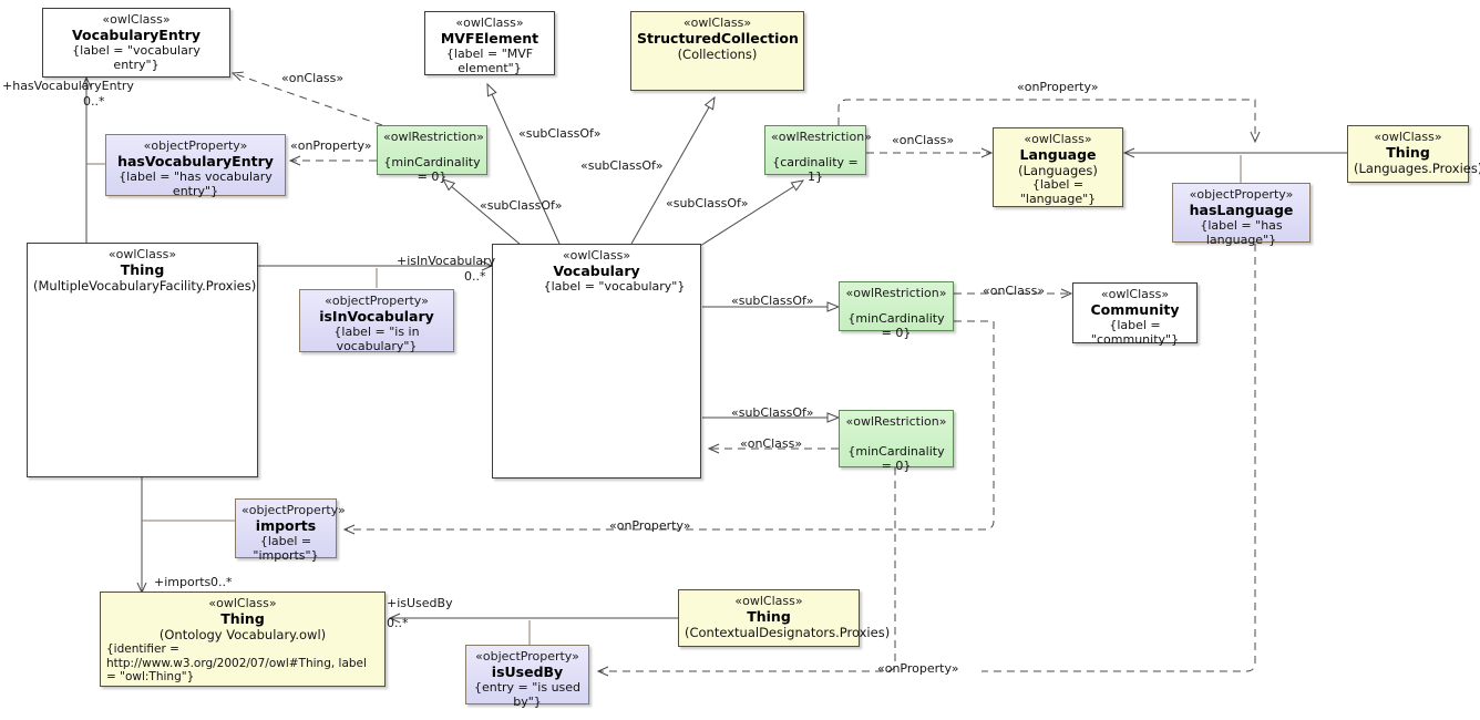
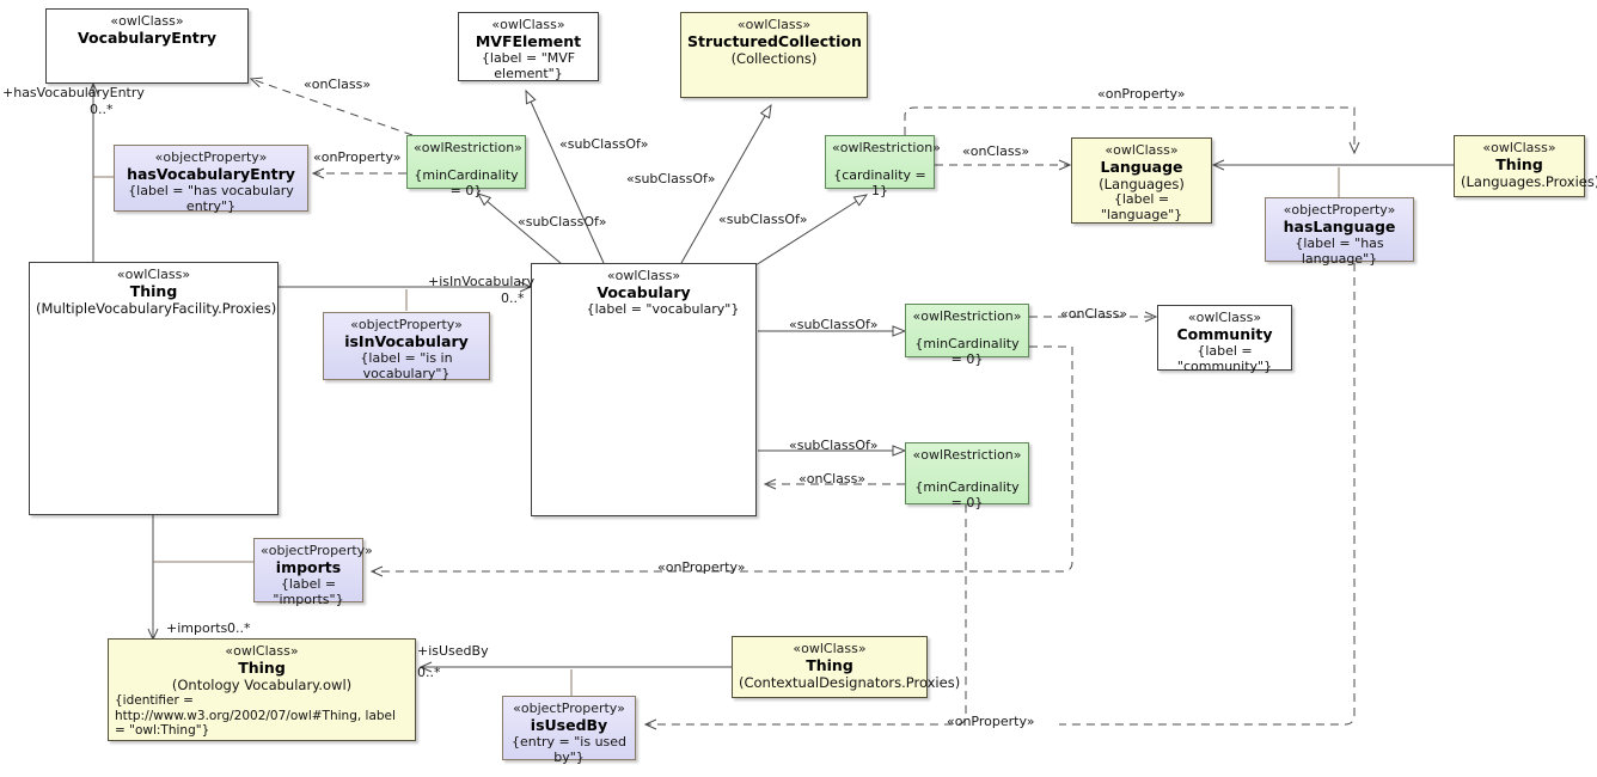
  «owlClass»
  VocabularyEntry
- {label = "vocabulary entry"}
  «owlClass»
  MVFElement
  {label = "MVF element"}
  «owlClass»
  StructuredCollection
  (Collections)
  «owlClass»
  Language
  (Languages)
  {label = "language"}
  «owlClass»
  Thing
  (Languages.Proxies
  «owlClass»
  Thing
  (MultipleVocabularyFacility.Proxies)
  «owlClass»
  Vocabulary
  {label = "vocabulary"}
  «owlClass»
  Community
  {label = "community"}
  «owlClass»
  Thing
  (Ontology Vocabulary.owl)
  {identifier = http://www.w3.org/2002/07/owl#Thing, label = "owl:Thing"}
  «owlClass»
  Thing
  (ContextualDesignators.Proxies)
  «owlRestriction»
  {minCardinality = 0}
  «owlRestriction»
  {cardinality = 1}
  «owlRestriction»
  {minCardinality = 0}
  «owlRestriction»
  {minCardinality = 0}
  «objectProperty»
  hasVocabularyEntry
  {label = "has vocabulary entry"}
  «objectProperty»
  isInVocabulary
  {label = "is in vocabulary"}
  «objectProperty»
  hasLanguage
  {label = "has language"}
  «objectProperty»
  imports
  {label = "imports"}
  «objectProperty»
  isUsedBy
  {entry = "is used by"}
  «onClass»
  «onProperty»
  «subClassOf»
  «subClassOf»
  «subClassOf»
  «subClassOf»
  «onClass»
  «onProperty»
  «subClassOf»
  «onClass»
  «subClassOf»
  «onClass»
  «onProperty»
  «onProperty»
  +hasVocabularyEntry
  0..*
  +isInVocabulary
  0..*
  +imports
  0..*
  +isUsedBy
  0..*
